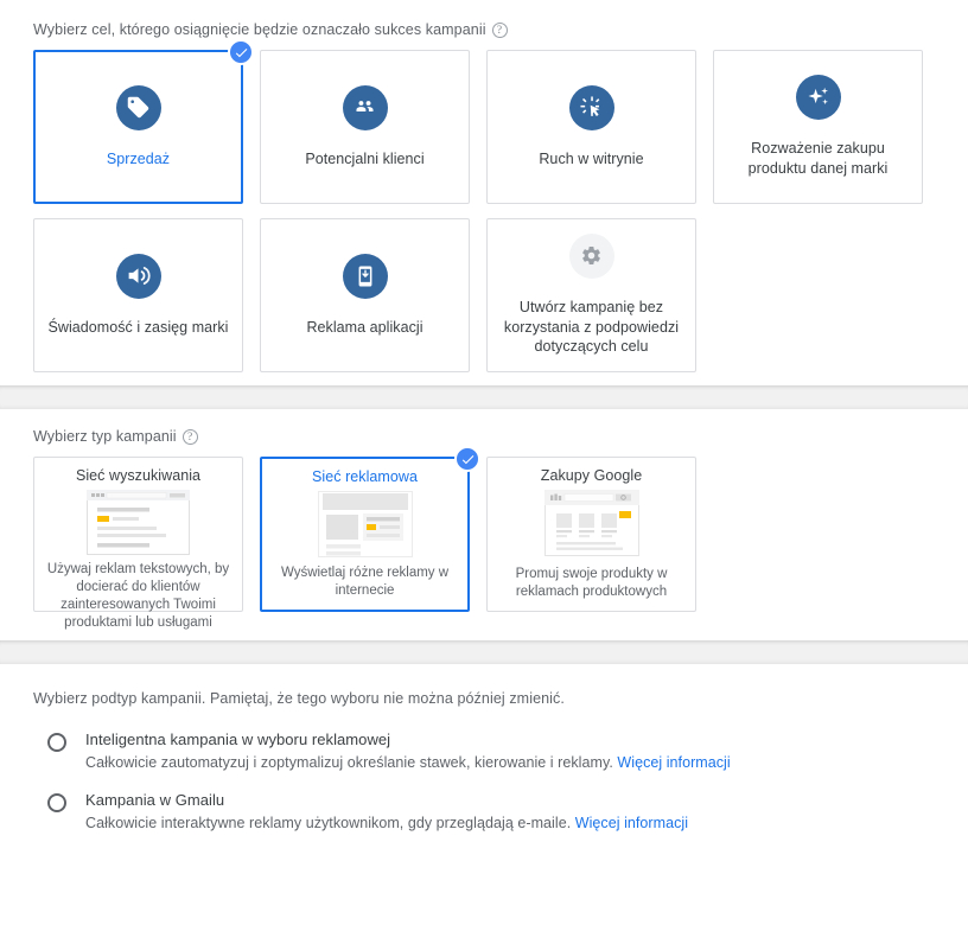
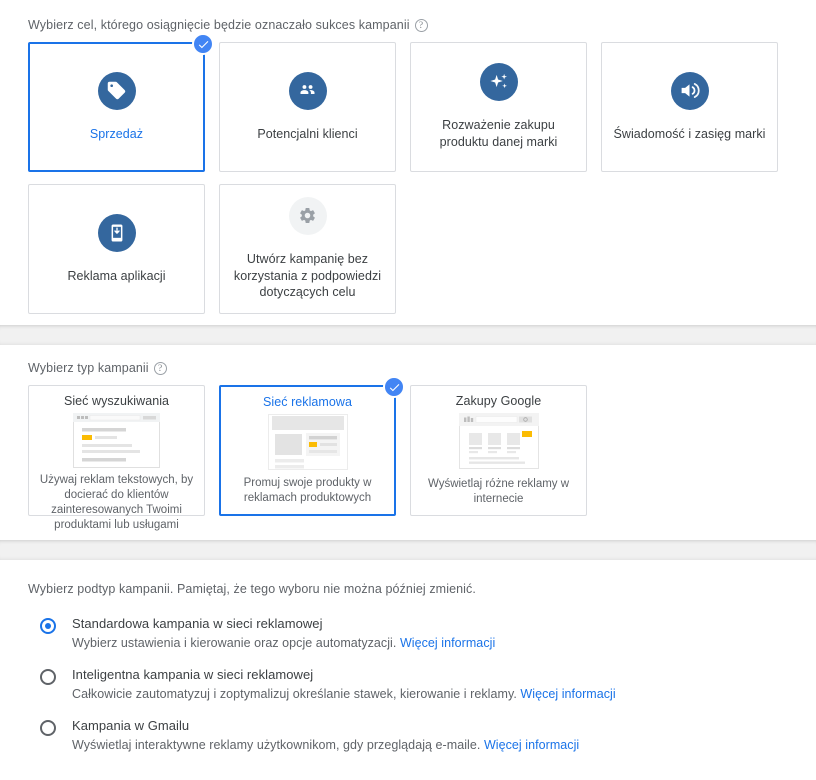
  Wybierz cel, którego osiągnięcie będzie oznaczało sukces kampanii
  ?
  Sprzedaż
  Potencjalni klienci
- Ruch w witrynie
  Rozważenie zakupu produktu danej marki
  Świadomość i zasięg marki
  Reklama aplikacji
  Utwórz kampanię bez korzystania z podpowiedzi dotyczących celu
  Wybierz typ kampanii
  ?
  Sieć wyszukiwania
  Używaj reklam tekstowych, by docierać do klientów zainteresowanych Twoimi produktami lub usługami
  Sieć reklamowa
- Wyświetlaj różne reklamy w internecie
+ Promuj swoje produkty w reklamach produktowych
  Zakupy Google
- Promuj swoje produkty w reklamach produktowych
+ Wyświetlaj różne reklamy w internecie
  Wybierz podtyp kampanii. Pamiętaj, że tego wyboru nie można później zmienić.
+ Standardowa kampania w sieci reklamowej
+ Wybierz ustawienia i kierowanie oraz opcje automatyzacji. Więcej informacji
- Inteligentna kampania w wyboru reklamowej
+ Inteligentna kampania w sieci reklamowej
  Całkowicie zautomatyzuj i zoptymalizuj określanie stawek, kierowanie i reklamy. Więcej informacji
  Kampania w Gmailu
- Całkowicie interaktywne reklamy użytkownikom, gdy przeglądają e-maile. Więcej informacji
+ Wyświetlaj interaktywne reklamy użytkownikom, gdy przeglądają e-maile. Więcej informacji
